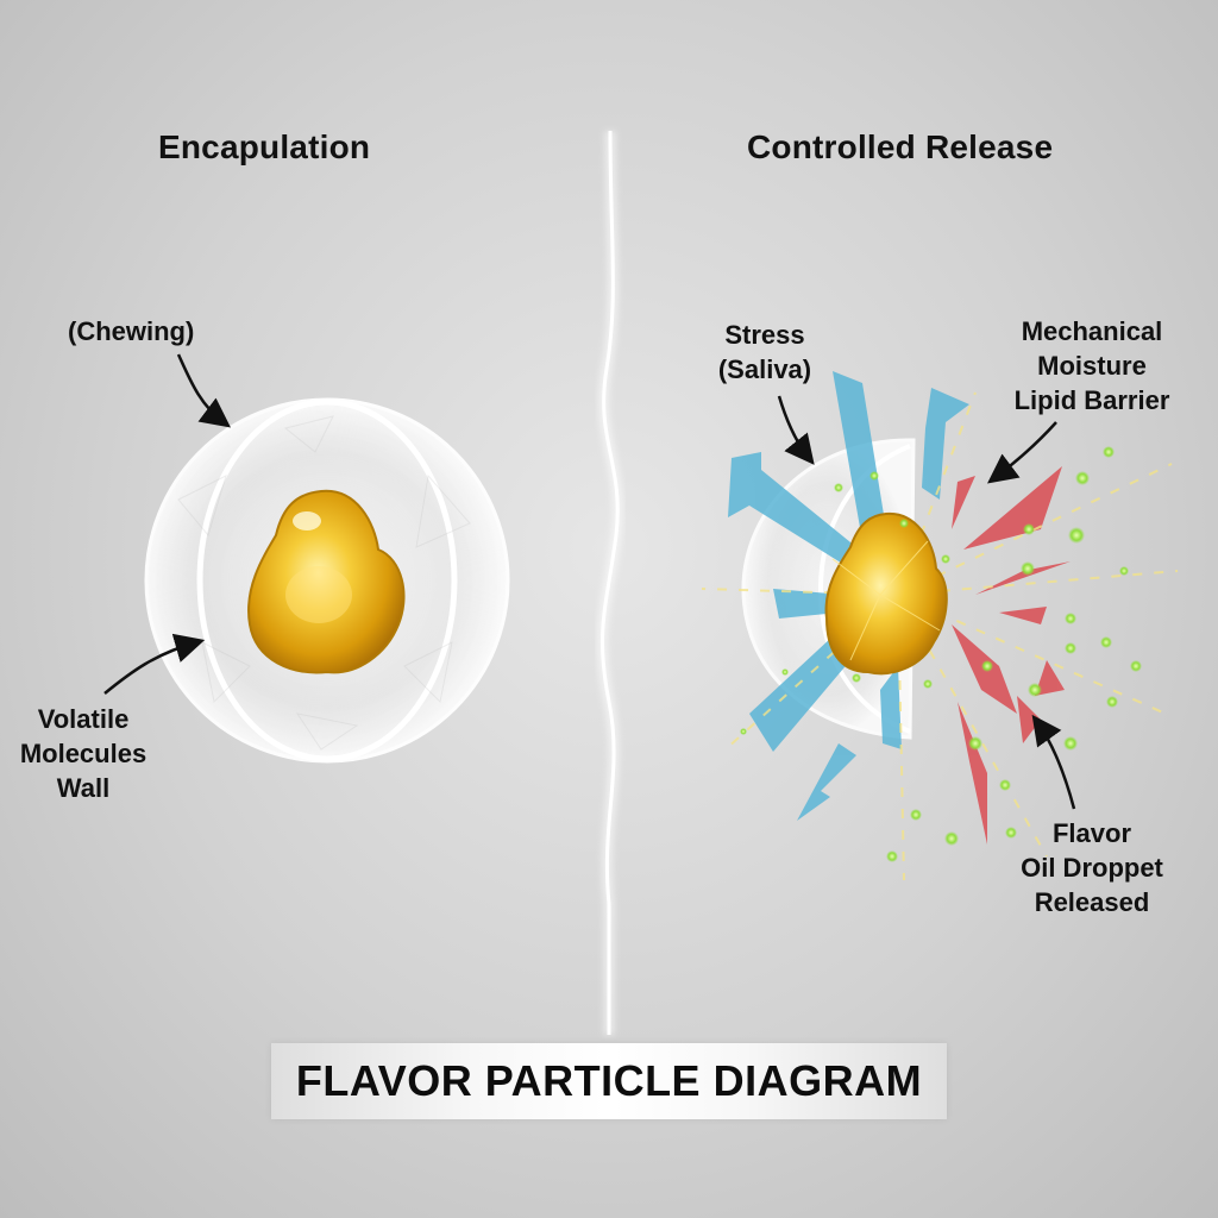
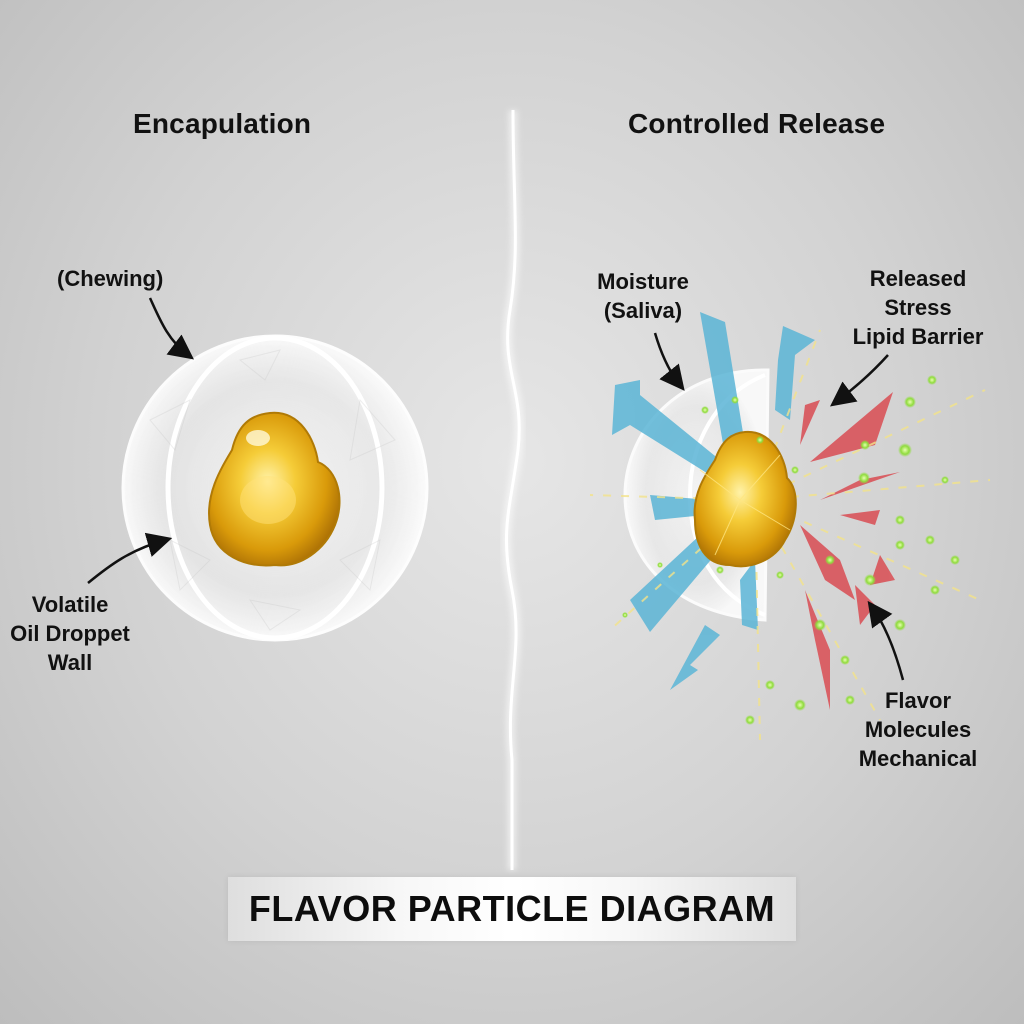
  Encapulation
  Controlled Release
  (Chewing)
  Volatile
- Molecules
+ Oil Droppet
  Wall
- Stress
+ Moisture
  (Saliva)
- Mechanical
+ Released
- Moisture
+ Stress
  Lipid Barrier
  Flavor
- Oil Droppet
+ Molecules
- Released
+ Mechanical
  FLAVOR PARTICLE DIAGRAM
